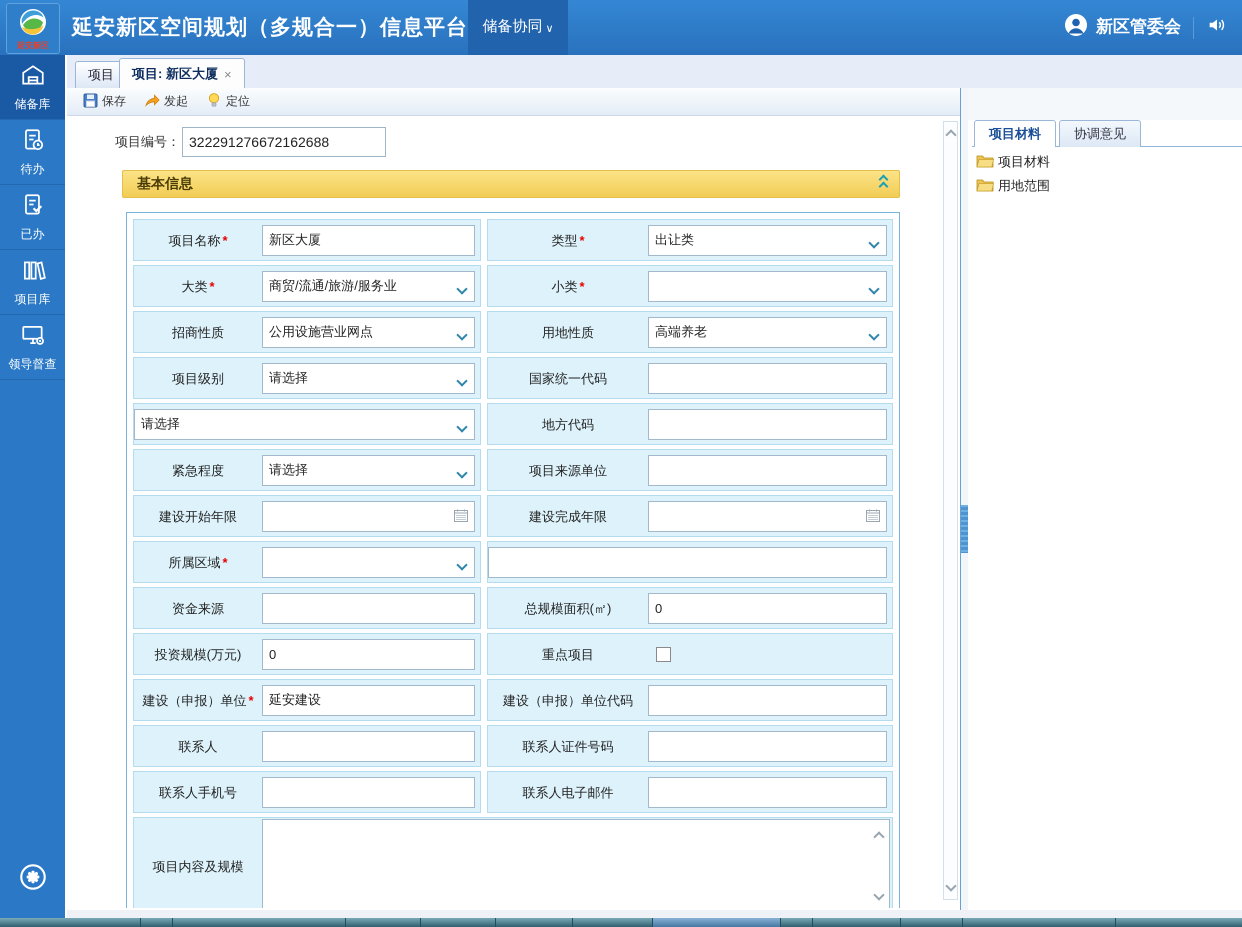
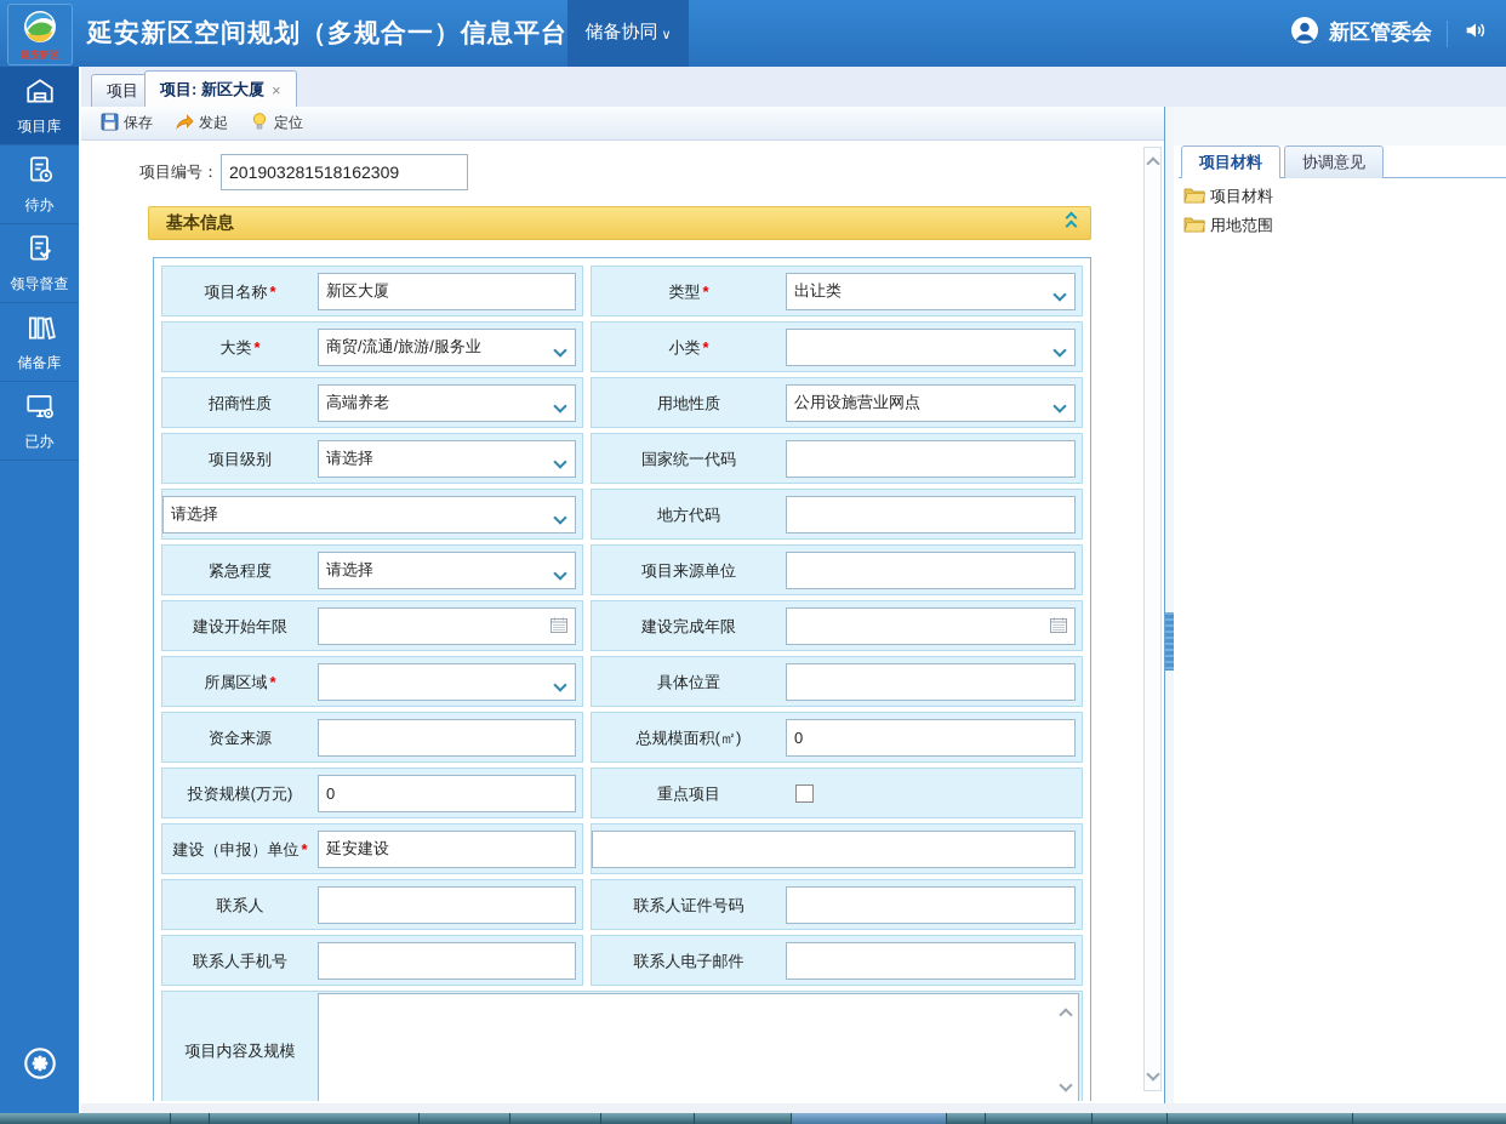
  延安新区
  延安新区空间规划（多规合一）信息平台
  储备协同
  ∨
  新区管委会
- 储备库
+ 项目库
  待办
- 已办
+ 领导督查
- 项目库
+ 储备库
- 领导督查
+ 已办
  项目
  项目: 新区大厦
  ×
  保存
  发起
  定位
  项目编号：
- 322291276672162688
+ 201903281518162309
  基本信息
  项目名称
  *
  新区大厦
  类型
  *
  出让类
  大类
  *
  商贸/流通/旅游/服务业
  小类
  *
  招商性质
- 公用设施营业网点
+ 高端养老
  用地性质
- 高端养老
+ 公用设施营业网点
  项目级别
  请选择
  国家统一代码
  请选择
  地方代码
  紧急程度
  请选择
  项目来源单位
  建设开始年限
  建设完成年限
  所属区域
  *
+ 具体位置
  资金来源
  总规模面积(㎡)
  0
  投资规模(万元)
  0
  重点项目
  建设（申报）单位
  *
  延安建设
- 建设（申报）单位代码
  联系人
  联系人证件号码
  联系人手机号
  联系人电子邮件
  项目内容及规模
  项目材料
  协调意见
  项目材料
  用地范围
